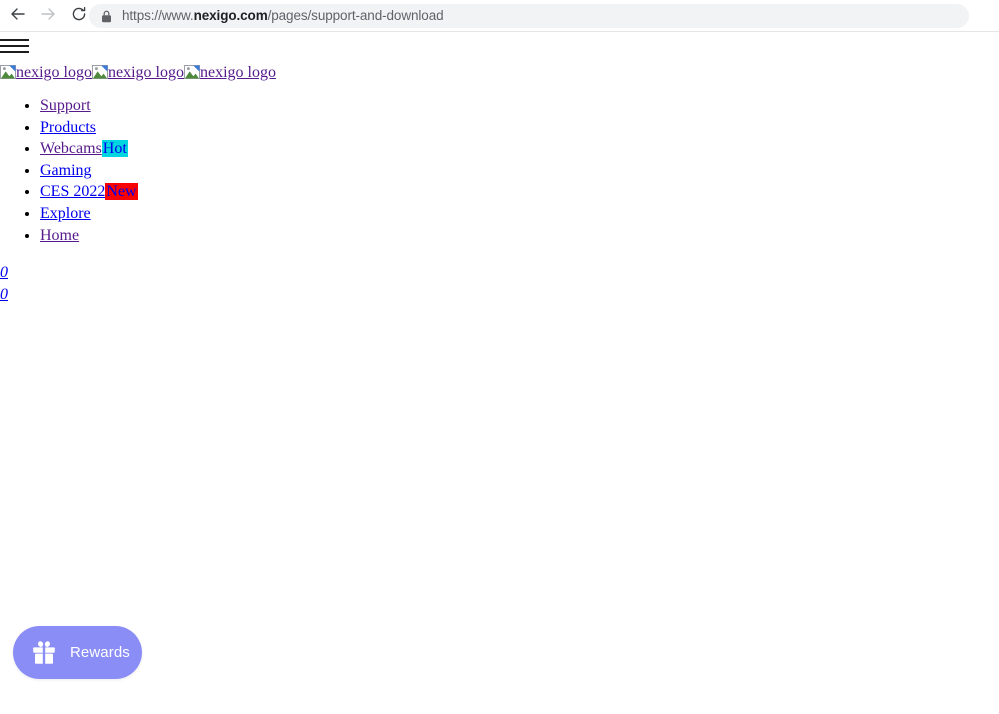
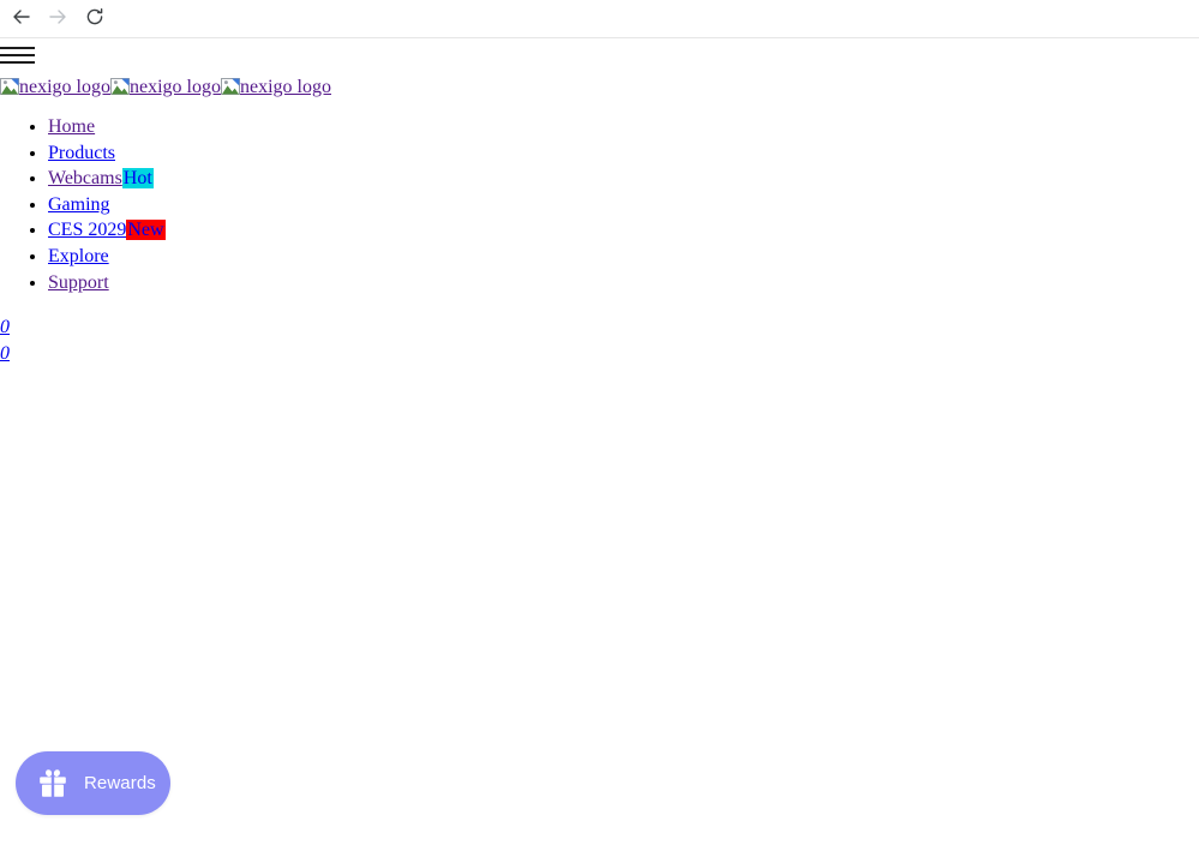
- https://www.nexigo.com/pages/support-and-download
  nexigo logo nexigo logo nexigo logo
- Support
+ Home
  Products
  WebcamsHot
  Gaming
- CES 2022New
+ CES 2029New
  Explore
- Home
+ Support
  0
  0
  Rewards
